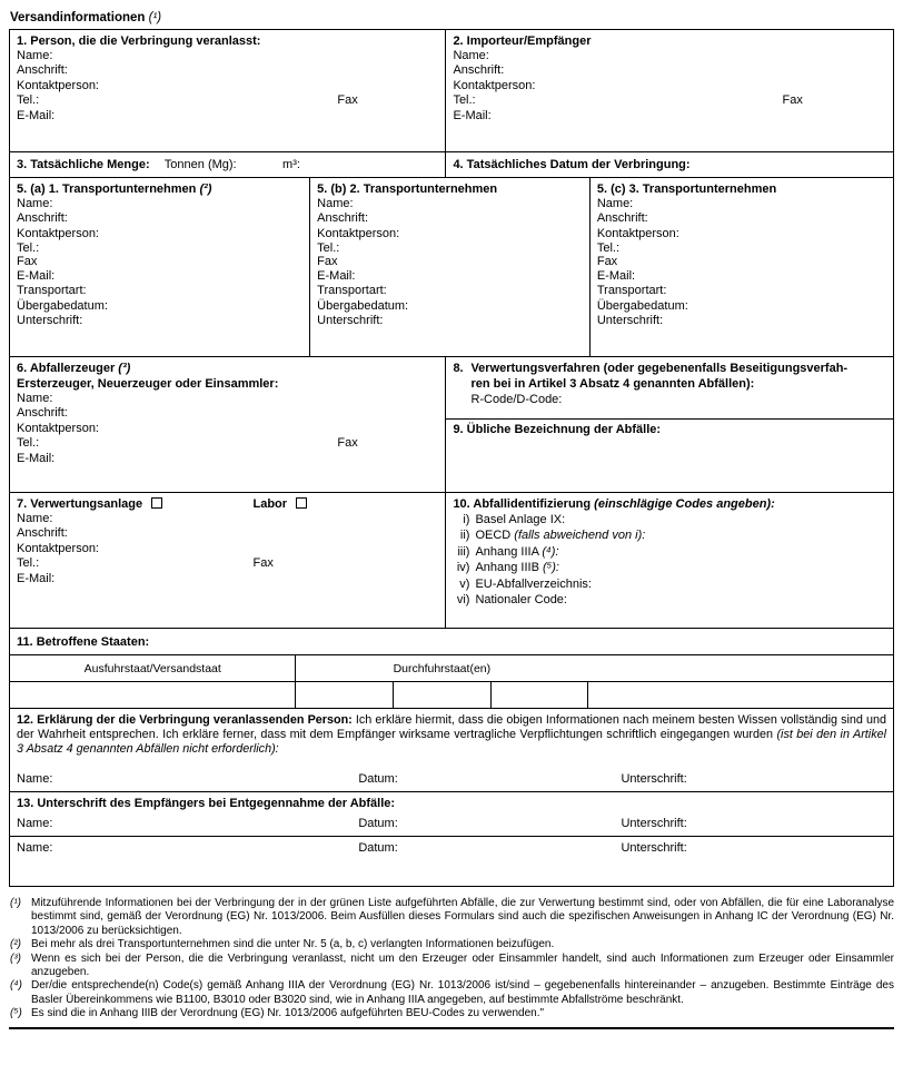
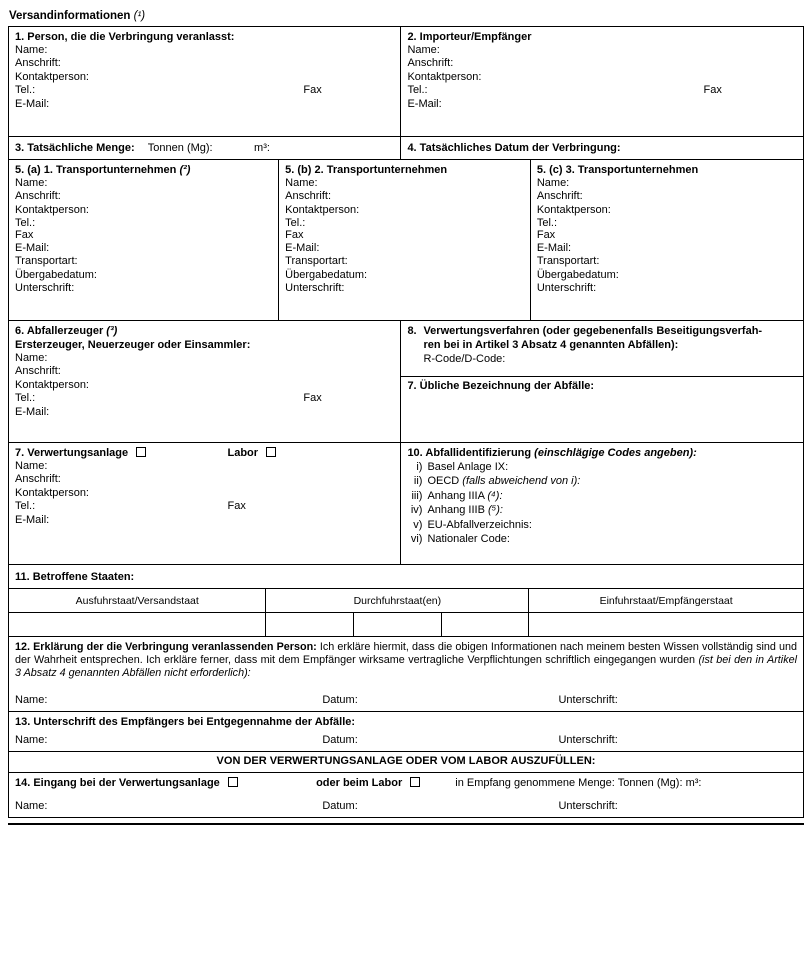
  Versandinformationen (¹)
  1. Person, die die Verbringung veranlasst:
  Name:
  Anschrift:
  Kontaktperson:
  Tel.:
  Fax
  E-Mail:
  2. Importeur/Empfänger
  Name:
  Anschrift:
  Kontaktperson:
  Tel.:
  Fax
  E-Mail:
  3. Tatsächliche Menge:
  Tonnen (Mg):
  m³:
  4. Tatsächliches Datum der Verbringung:
  5. (a) 1. Transportunternehmen (²)
  Name:
  Anschrift:
  Kontaktperson:
  Tel.:
  Fax
  E-Mail:
  Transportart:
  Übergabedatum:
  Unterschrift:
  5. (b) 2. Transportunternehmen
  Name:
  Anschrift:
  Kontaktperson:
  Tel.:
  Fax
  E-Mail:
  Transportart:
  Übergabedatum:
  Unterschrift:
  5. (c) 3. Transportunternehmen
  Name:
  Anschrift:
  Kontaktperson:
  Tel.:
  Fax
  E-Mail:
  Transportart:
  Übergabedatum:
  Unterschrift:
  6. Abfallerzeuger (³)
  Ersterzeuger, Neuerzeuger oder Einsammler:
  Name:
  Anschrift:
  Kontaktperson:
  Tel.:
  Fax
  E-Mail:
  8.
  Verwertungsverfahren (oder gegebenenfalls Beseitigungsverfah-
  ren bei in Artikel 3 Absatz 4 genannten Abfällen):
  R-Code/D-Code:
- 9. Übliche Bezeichnung der Abfälle:
+ 7. Übliche Bezeichnung der Abfälle:
  7. Verwertungsanlage
  Labor
  Name:
  Anschrift:
  Kontaktperson:
  Tel.:
  Fax
  E-Mail:
  10. Abfallidentifizierung (einschlägige Codes angeben):
  i)
  Basel Anlage IX:
  ii)
  OECD (falls abweichend von i):
  iii)
  Anhang IIIA (⁴):
  iv)
  Anhang IIIB (⁵):
  v)
  EU-Abfallverzeichnis:
  vi)
  Nationaler Code:
  11. Betroffene Staaten:
  Ausfuhrstaat/Versandstaat
  Durchfuhrstaat(en)
+ Einfuhrstaat/Empfängerstaat
  12. Erklärung der die Verbringung veranlassenden Person: Ich erkläre hiermit, dass die obigen Informationen nach meinem besten Wissen vollständig sind und der Wahrheit entsprechen. Ich erkläre ferner, dass mit dem Empfänger wirksame vertragliche Verpflichtungen schriftlich eingegangen wurden (ist bei den in Artikel 3 Absatz 4 genannten Abfällen nicht erforderlich):
  Name:
  Datum:
  Unterschrift:
  13. Unterschrift des Empfängers bei Entgegennahme der Abfälle:
  Name:
  Datum:
  Unterschrift:
+ VON DER VERWERTUNGSANLAGE ODER VOM LABOR AUSZUFÜLLEN:
+ 14. Eingang bei der Verwertungsanlage
+ oder beim Labor
+ in Empfang genommene Menge: Tonnen (Mg): m³:
  Name:
  Datum:
  Unterschrift:
- (¹)
- Mitzuführende Informationen bei der Verbringung der in der grünen Liste aufgeführten Abfälle, die zur Verwertung bestimmt sind, oder von Abfällen, die für eine Laboranalyse bestimmt sind, gemäß der Verordnung (EG) Nr. 1013/2006. Beim Ausfüllen dieses Formulars sind auch die spezifischen Anweisungen in Anhang IC der Verordnung (EG) Nr. 1013/2006 zu berücksichtigen.
- (²)
- Bei mehr als drei Transportunternehmen sind die unter Nr. 5 (a, b, c) verlangten Informationen beizufügen.
- (³)
- Wenn es sich bei der Person, die die Verbringung veranlasst, nicht um den Erzeuger oder Einsammler handelt, sind auch Informationen zum Erzeuger oder Einsammler anzugeben.
- (⁴)
- Der/die entsprechende(n) Code(s) gemäß Anhang IIIA der Verordnung (EG) Nr. 1013/2006 ist/sind – gegebenenfalls hintereinander – anzugeben. Bestimmte Einträge des Basler Übereinkommens wie B1100, B3010 oder B3020 sind, wie in Anhang IIIA angegeben, auf bestimmte Abfallströme beschränkt.
- (⁵)
- Es sind die in Anhang IIIB der Verordnung (EG) Nr. 1013/2006 aufgeführten BEU-Codes zu verwenden."
